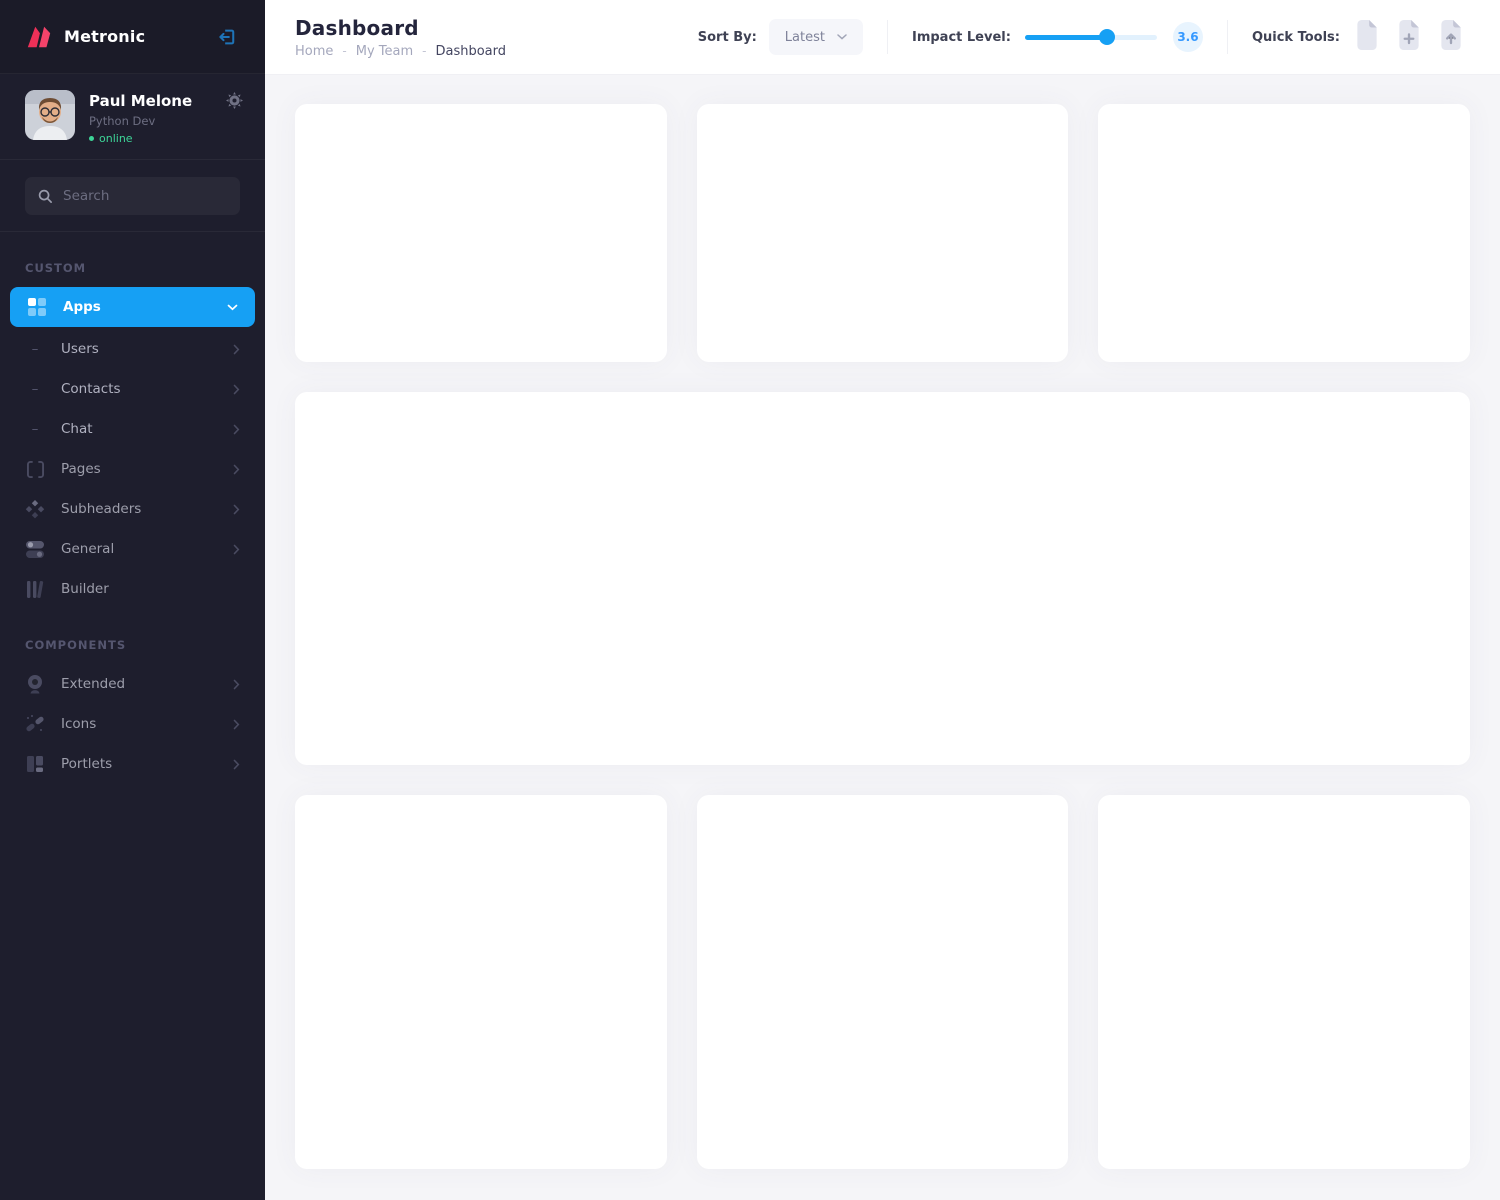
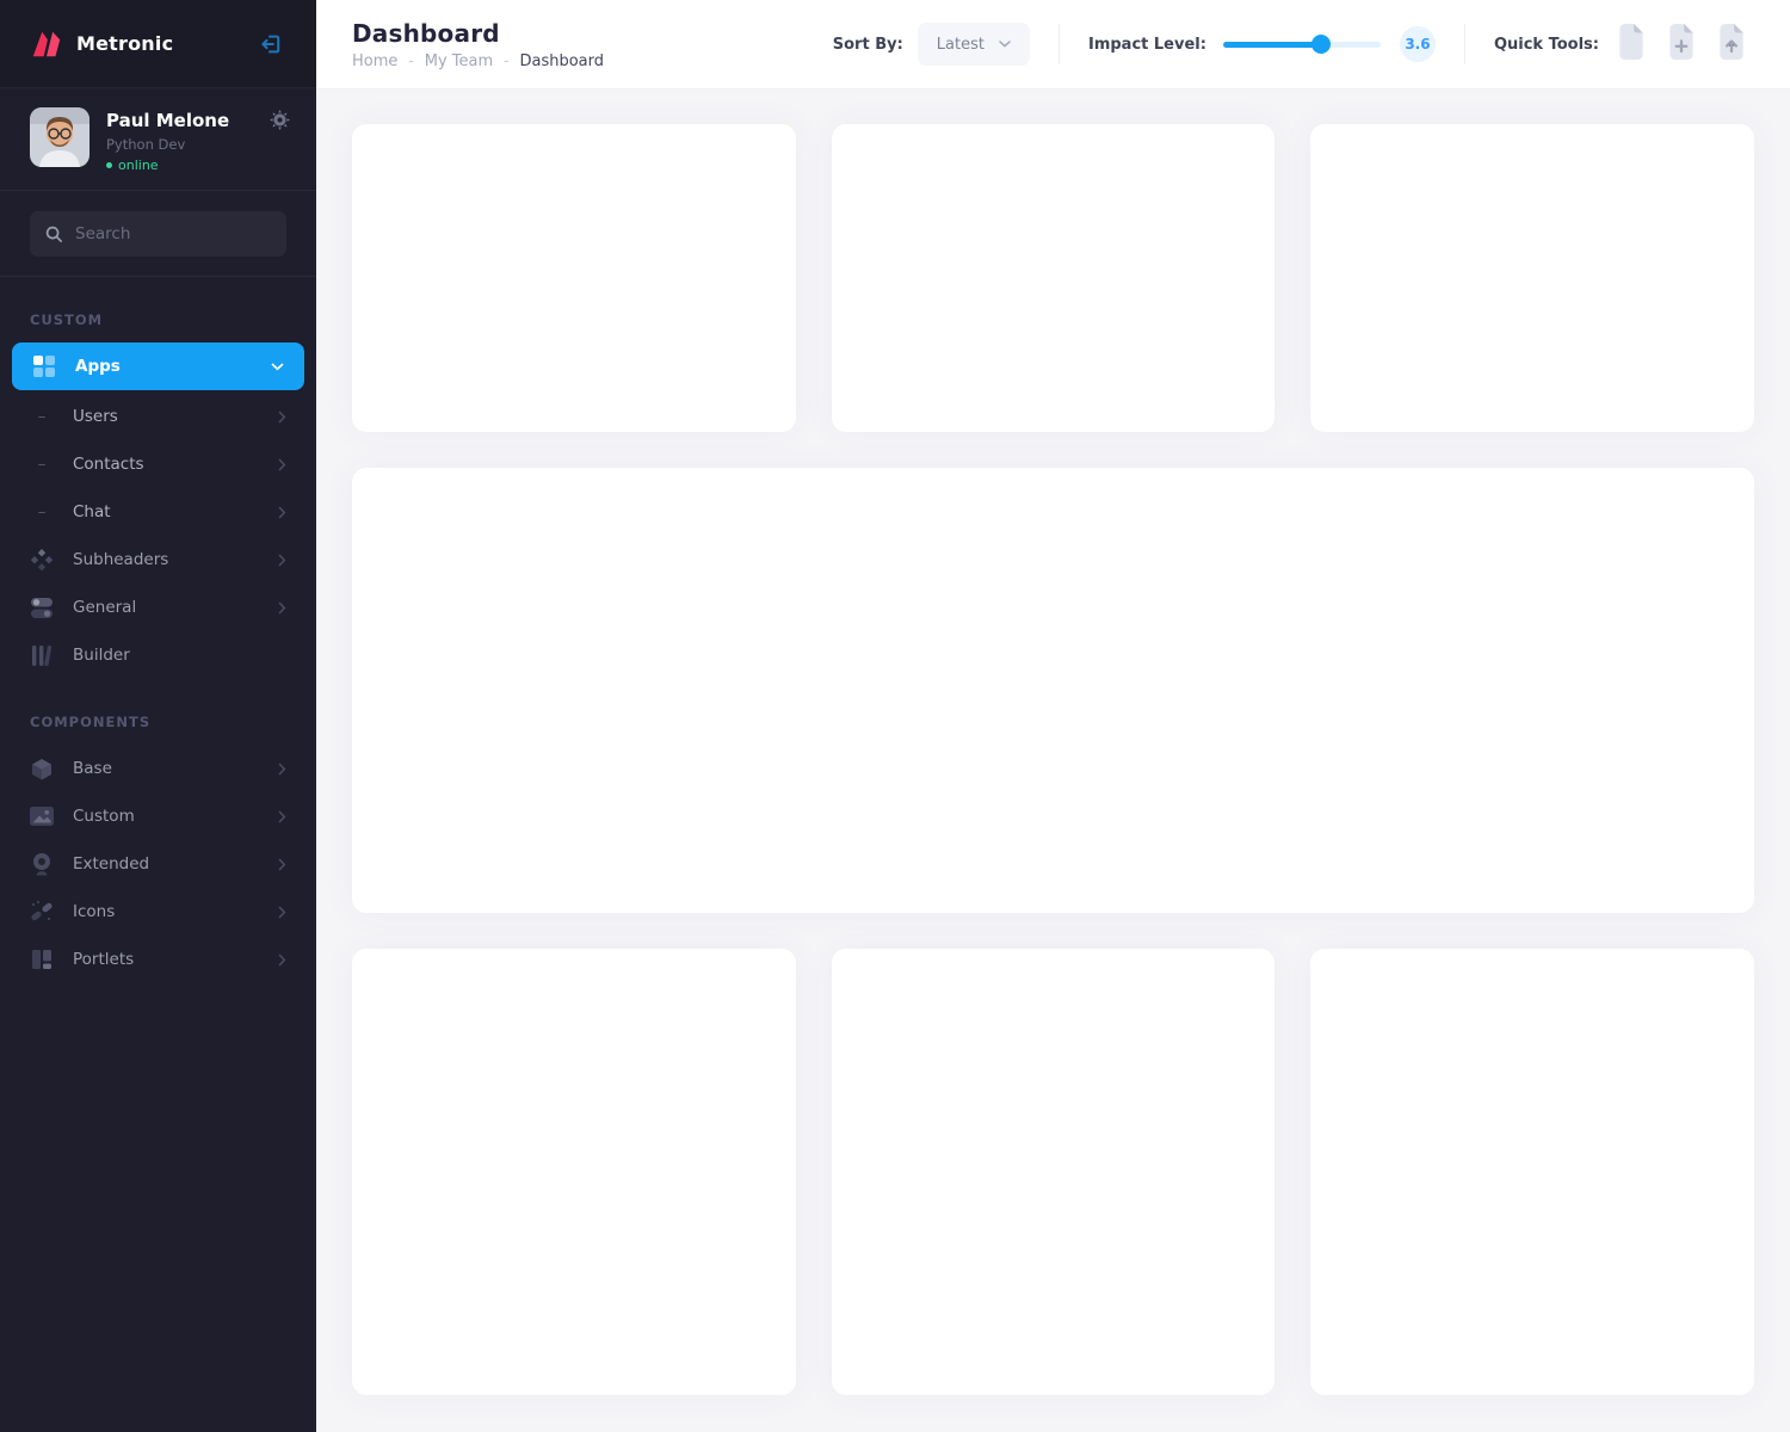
  Metronic
  Paul Melone
  Python Dev
  online
  Search
  CUSTOM
  Apps
  –
  Users
  –
  Contacts
  –
  Chat
- Pages
  Subheaders
  General
  Builder
  COMPONENTS
+ Base
+ Custom
  Extended
  Icons
  Portlets
  Dashboard
  Home
  -
  My Team
  -
  Dashboard
  Sort By:
  Latest
  Impact Level:
  3.6
  Quick Tools:
